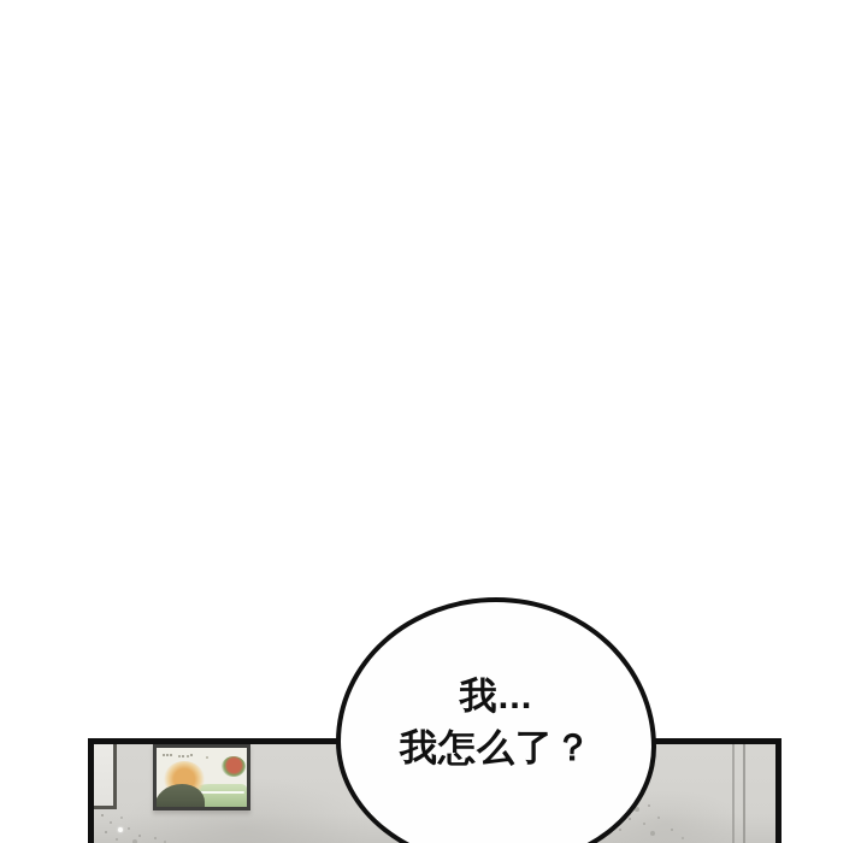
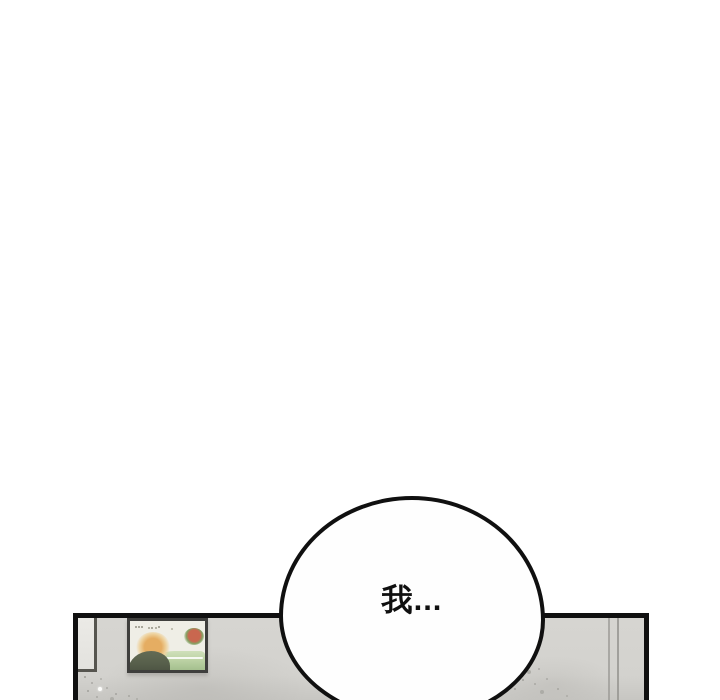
  我...
- 我怎么了？
